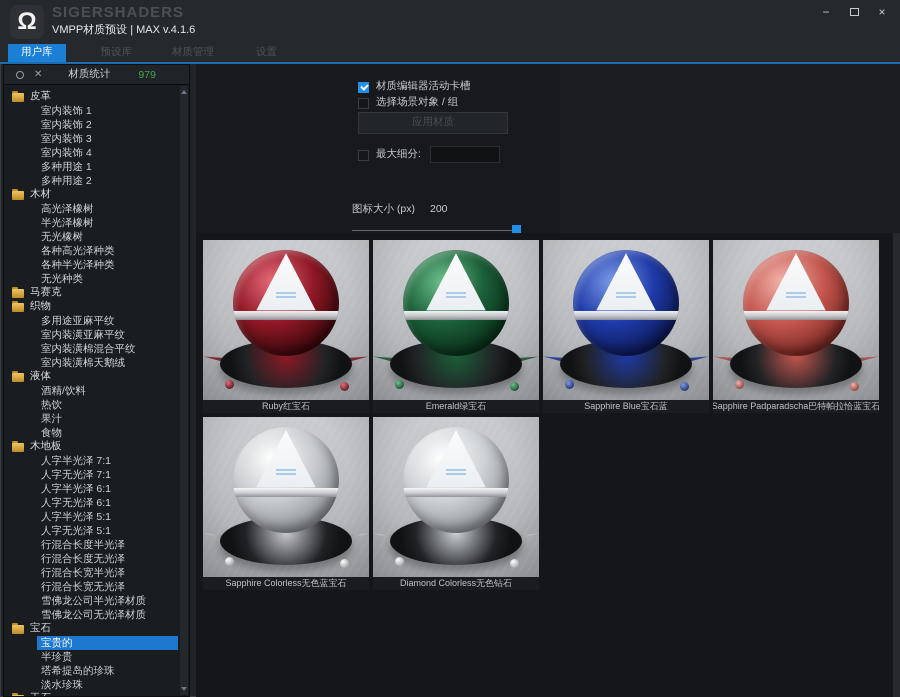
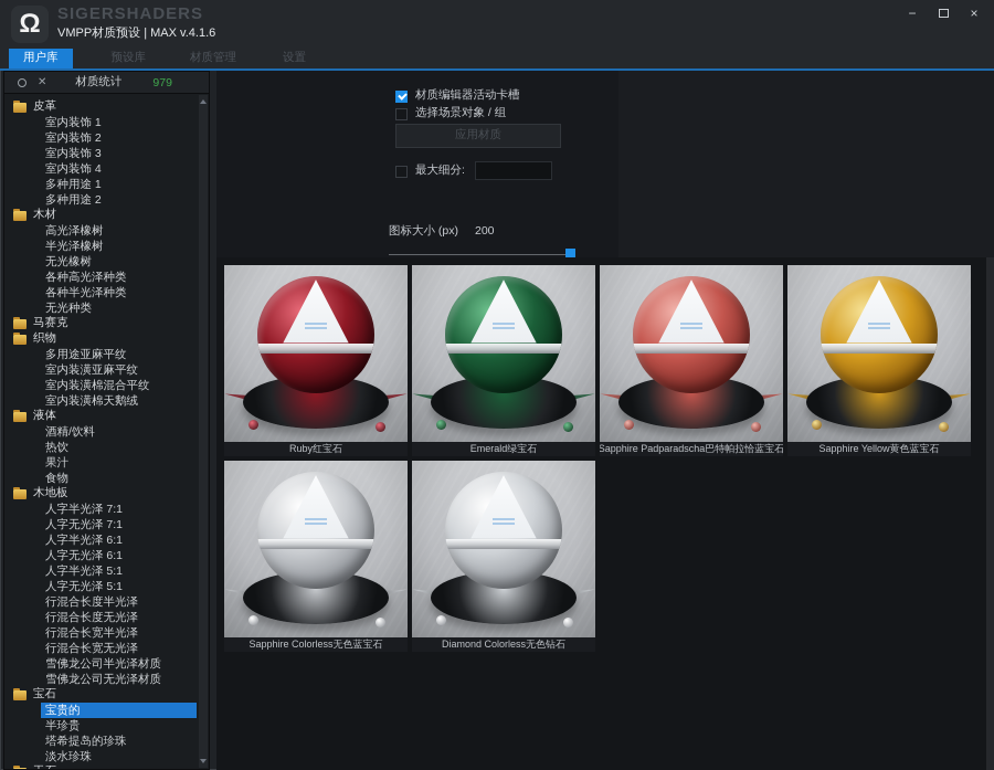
  Ω
  SIGERSHADERS
  VMPP材质预设 | MAX v.4.1.6
  −
  ×
  用户库
  预设库
  材质管理
  设置
  ✕
  材质统计
  979
  皮革
  室内装饰 1
  室内装饰 2
  室内装饰 3
  室内装饰 4
  多种用途 1
  多种用途 2
  木材
  高光泽橡树
  半光泽橡树
  无光橡树
  各种高光泽种类
  各种半光泽种类
  无光种类
  马赛克
  织物
  多用途亚麻平纹
  室内装潢亚麻平纹
  室内装潢棉混合平纹
  室内装潢棉天鹅绒
  液体
  酒精/饮料
  热饮
  果汁
  食物
  木地板
  人字半光泽 7:1
  人字无光泽 7:1
  人字半光泽 6:1
  人字无光泽 6:1
  人字半光泽 5:1
  人字无光泽 5:1
  行混合长度半光泽
  行混合长度无光泽
  行混合长宽半光泽
  行混合长宽无光泽
  雪佛龙公司半光泽材质
  雪佛龙公司无光泽材质
  宝石
  宝贵的
  半珍贵
  塔希提岛的珍珠
  淡水珍珠
  材质编辑器活动卡槽
  选择场景对象 / 组
  应用材质
  最大细分:
  图标大小 (px)
  200
  Ruby红宝石
  Emerald绿宝石
- Sapphire Blue宝石蓝
  Sapphire Padparadscha巴特帕拉恰蓝宝石
+ Sapphire Yellow黄色蓝宝石
  Sapphire Colorless无色蓝宝石
  Diamond Colorless无色钻石
